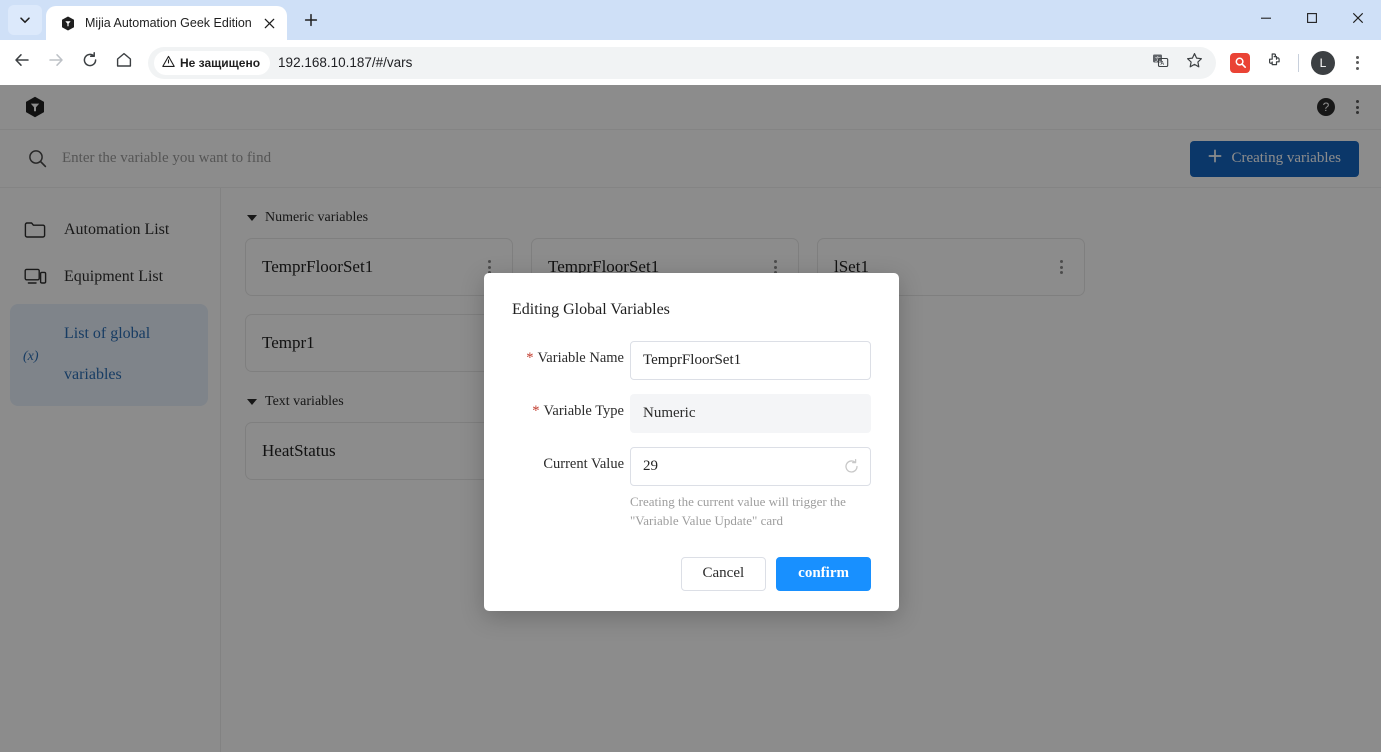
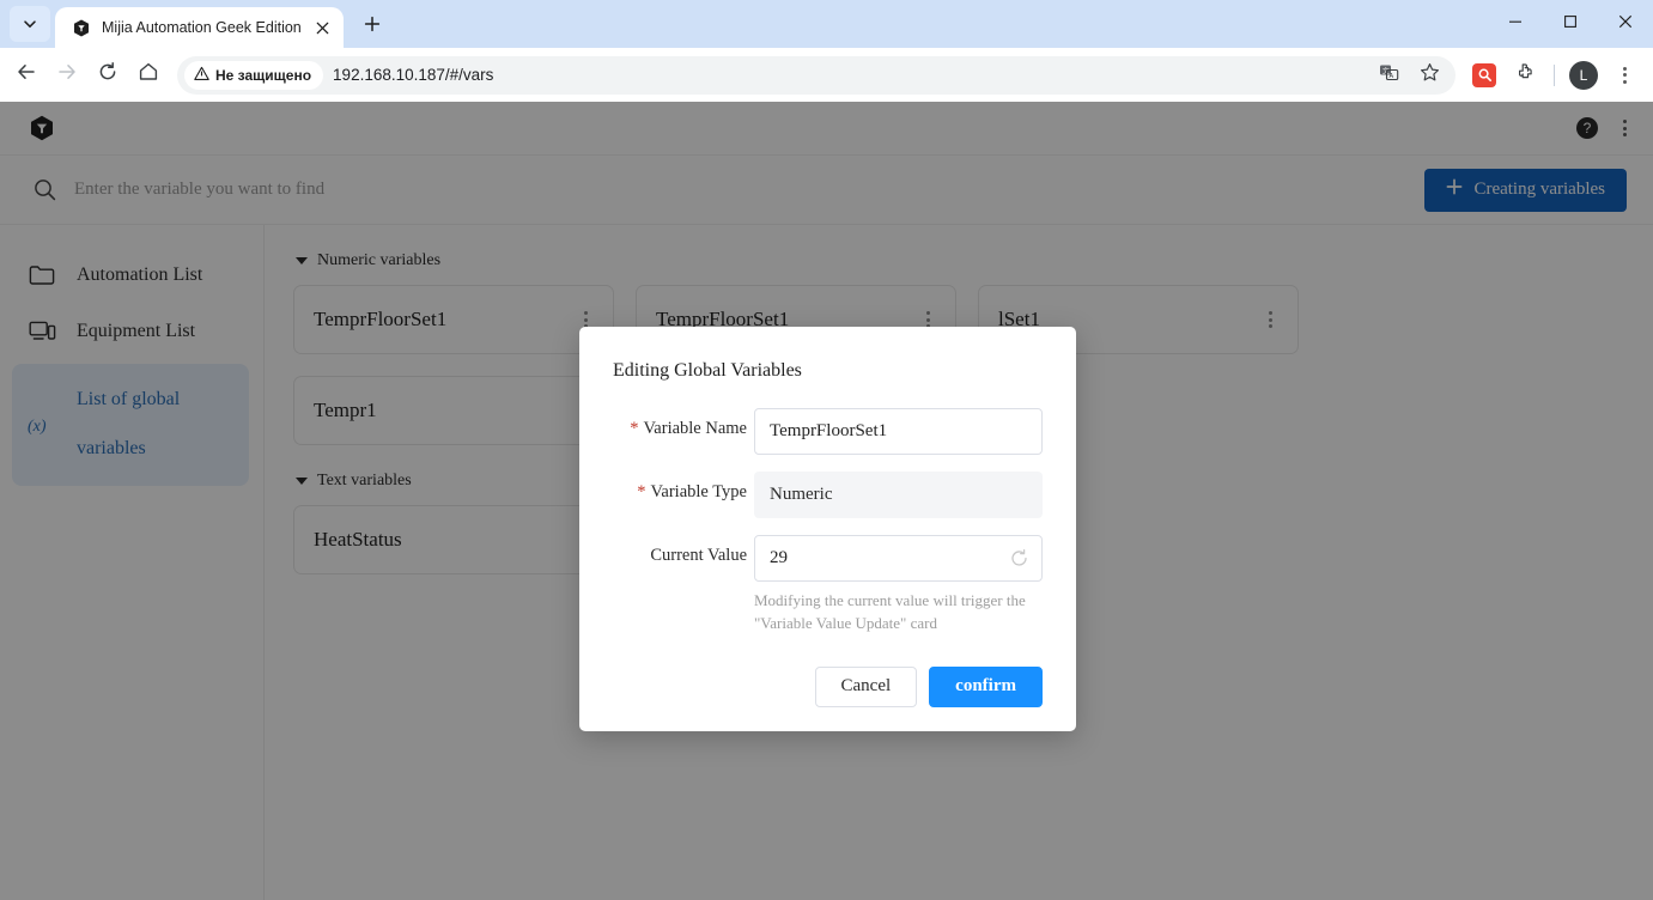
  Mijia Automation Geek Edition
  Не защищено
  192.168.10.187/#/vars
  L
  ?
  Enter the variable you want to find
  Creating variables
  Automation List
  Equipment List
  (x)
  List of global variables
  Numeric variables
  TemprFloorSet1
  TemprFloorSet1
  lSet1
  Tempr1
  Text variables
  HeatStatus
  Editing Global Variables
  *
  Variable Name
  TemprFloorSet1
  *
  Variable Type
  Numeric
  Current Value
  29
- Creating the current value will trigger the "Variable Value Update" card
+ Modifying the current value will trigger the "Variable Value Update" card
  Cancel
  confirm
